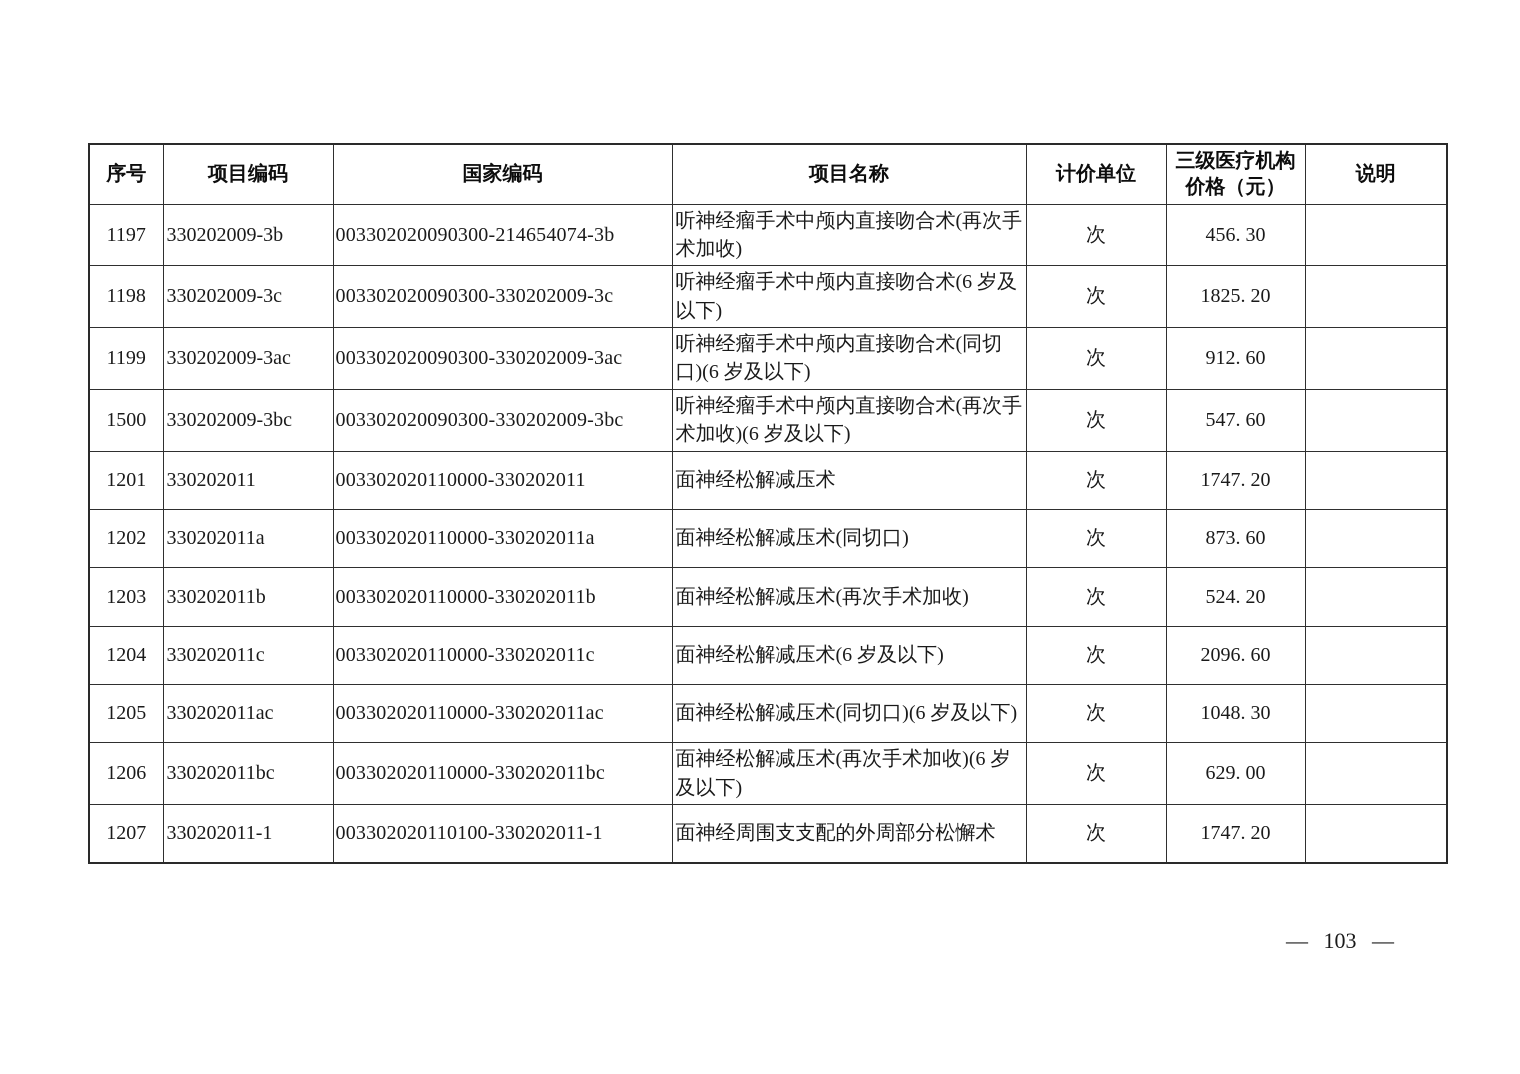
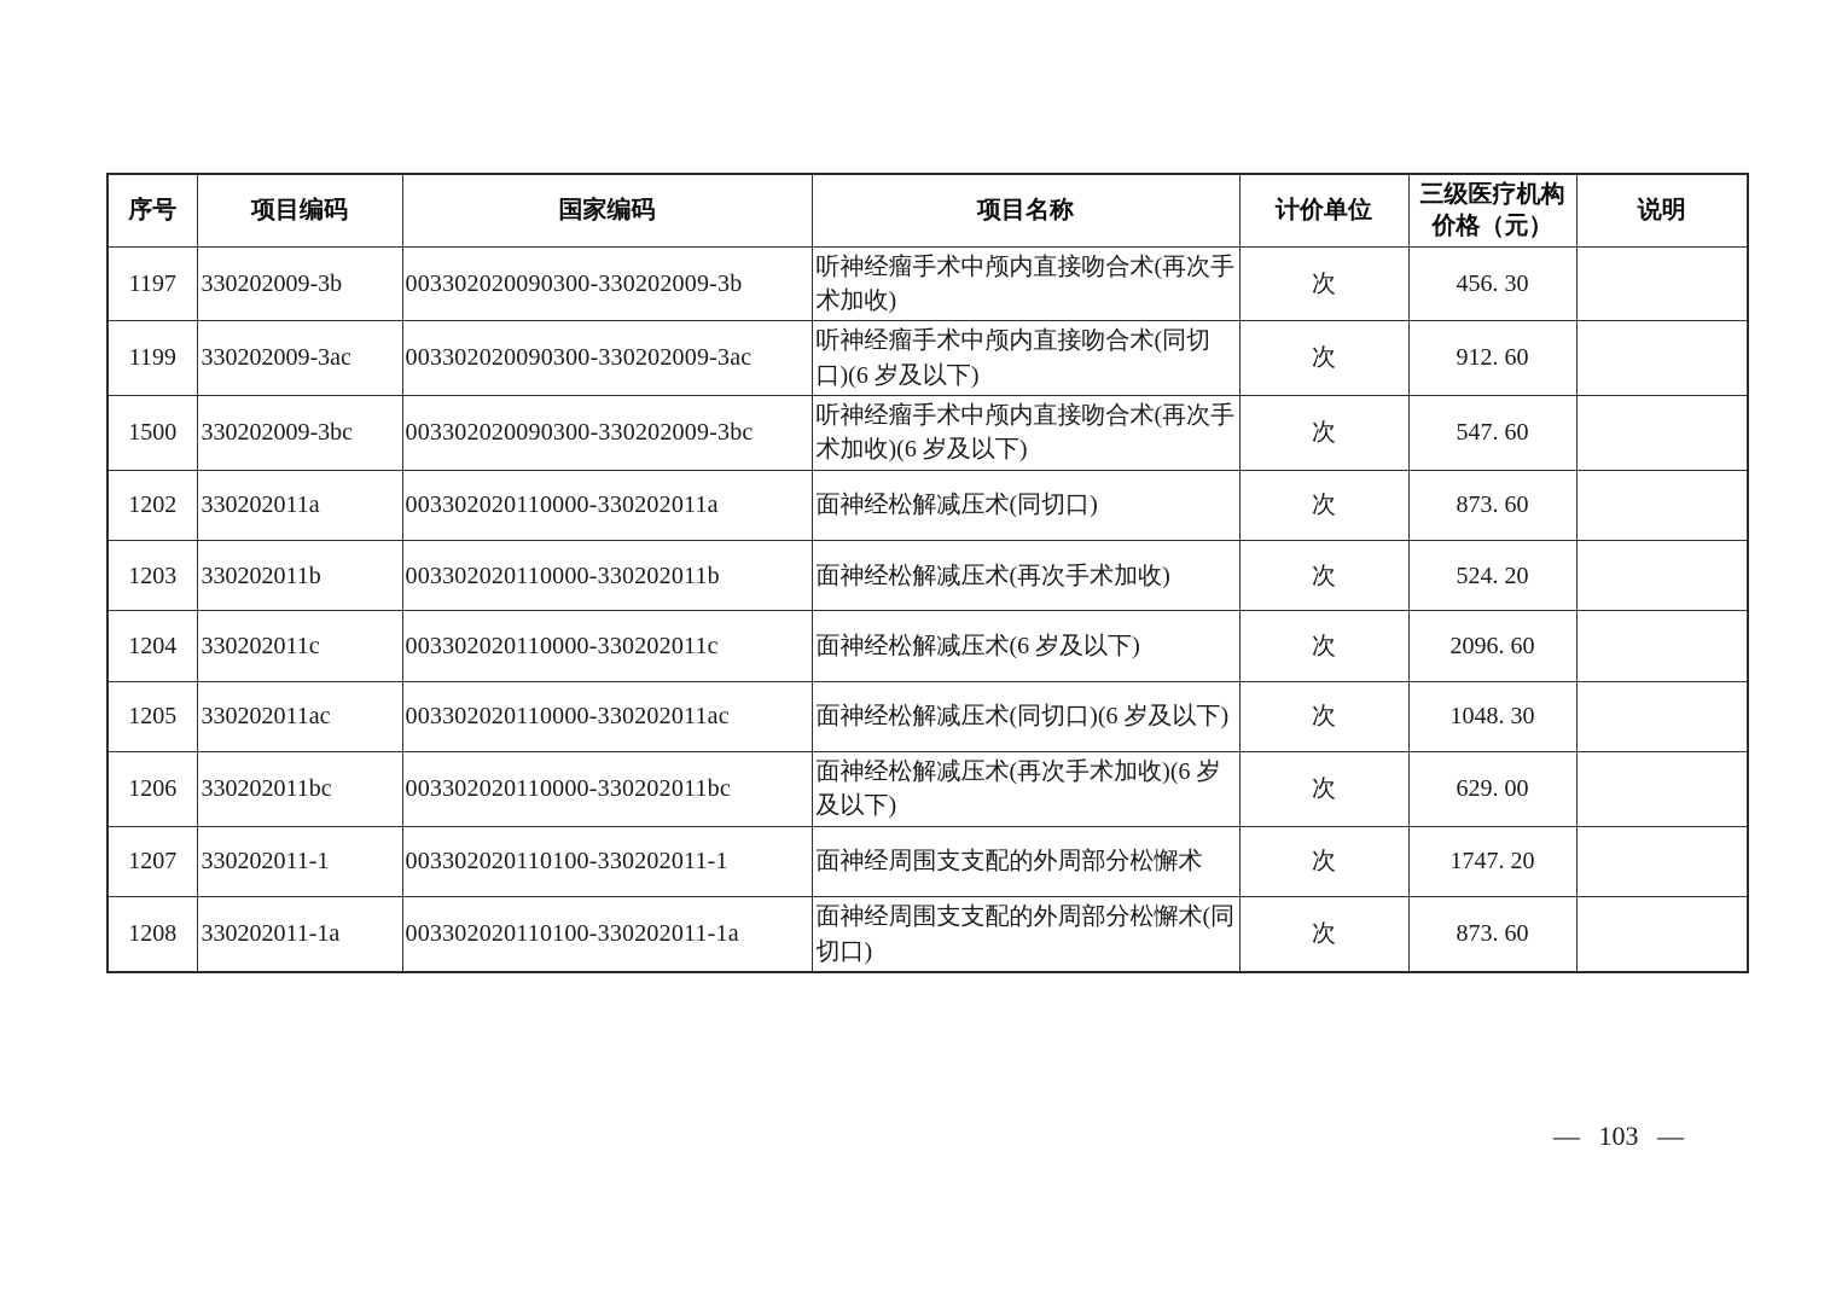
  序号	项目编码	国家编码	项目名称	计价单位	三级医疗机构 价格（元）	说明
- 1197	330202009-3b	003302020090300-214654074-3b	听神经瘤手术中颅内直接吻合术(再次手术加收)	次	456. 30
+ 1197	330202009-3b	003302020090300-330202009-3b	听神经瘤手术中颅内直接吻合术(再次手术加收)	次	456. 30
- 1198	330202009-3c	003302020090300-330202009-3c	听神经瘤手术中颅内直接吻合术(6 岁及以下)	次	1825. 20
  1199	330202009-3ac	003302020090300-330202009-3ac	听神经瘤手术中颅内直接吻合术(同切口)(6 岁及以下)	次	912. 60
  1500	330202009-3bc	003302020090300-330202009-3bc	听神经瘤手术中颅内直接吻合术(再次手术加收)(6 岁及以下)	次	547. 60
- 1201	330202011	003302020110000-330202011	面神经松解减压术	次	1747. 20
  1202	330202011a	003302020110000-330202011a	面神经松解减压术(同切口)	次	873. 60
  1203	330202011b	003302020110000-330202011b	面神经松解减压术(再次手术加收)	次	524. 20
  1204	330202011c	003302020110000-330202011c	面神经松解减压术(6 岁及以下)	次	2096. 60
  1205	330202011ac	003302020110000-330202011ac	面神经松解减压术(同切口)(6 岁及以下)	次	1048. 30
  1206	330202011bc	003302020110000-330202011bc	面神经松解减压术(再次手术加收)(6 岁及以下)	次	629. 00
  1207	330202011-1	003302020110100-330202011-1	面神经周围支支配的外周部分松懈术	次	1747. 20
+ 1208	330202011-1a	003302020110100-330202011-1a	面神经周围支支配的外周部分松懈术(同切口)	次	873. 60
  — 103 —
